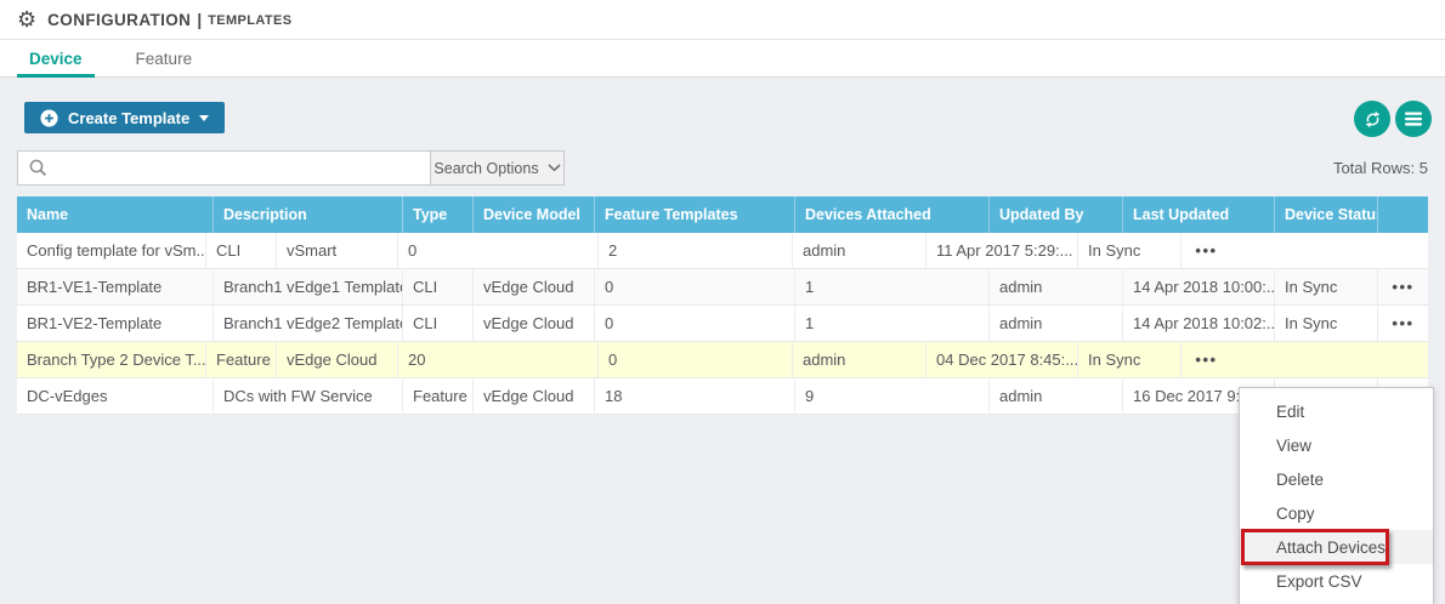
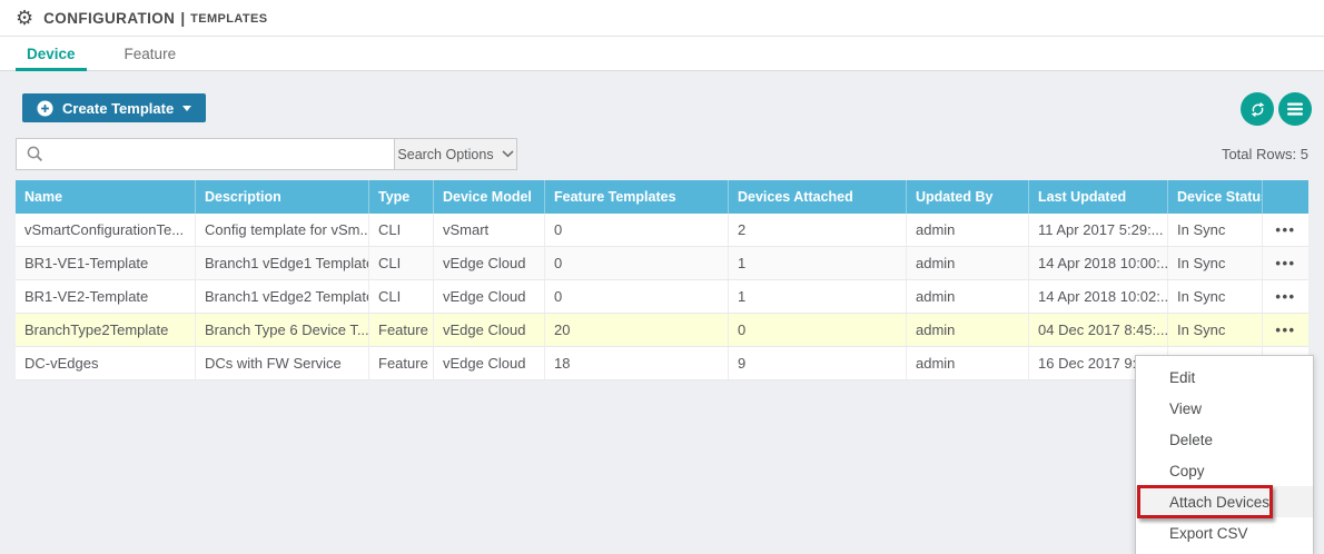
  ⚙
  CONFIGURATION
  |
  TEMPLATES
  Device
  Feature
  Create Template
  Total Rows: 5
  Search Options
  Name
  Description
  Type
  Device Model
  Feature Templates
  Devices Attached
  Updated By
  Last Updated
  Device Statu
+ vSmartConfigurationTe...
  Config template for vSm..
  CLI
  vSmart
  0
  2
  admin
  11 Apr 2017 5:29:...
  In Sync
  •••
  BR1-VE1-Template
  Branch1 vEdge1 Templat
  CLI
  vEdge Cloud
  0
  1
  admin
  14 Apr 2018 10:00:..
  In Sync
  •••
  BR1-VE2-Template
  Branch1 vEdge2 Templat
  CLI
  vEdge Cloud
  0
  1
  admin
  14 Apr 2018 10:02:..
  In Sync
  •••
+ BranchType2Template
- Branch Type 2 Device T...
+ Branch Type 6 Device T...
  Feature
  vEdge Cloud
  20
  0
  admin
  04 Dec 2017 8:45:...
  In Sync
  •••
  DC-vEdges
  DCs with FW Service
  Feature
  vEdge Cloud
  18
  9
  admin
  16 Dec 2017 9
  Edit
  View
  Delete
  Copy
  Attach Devices
  Export CSV
